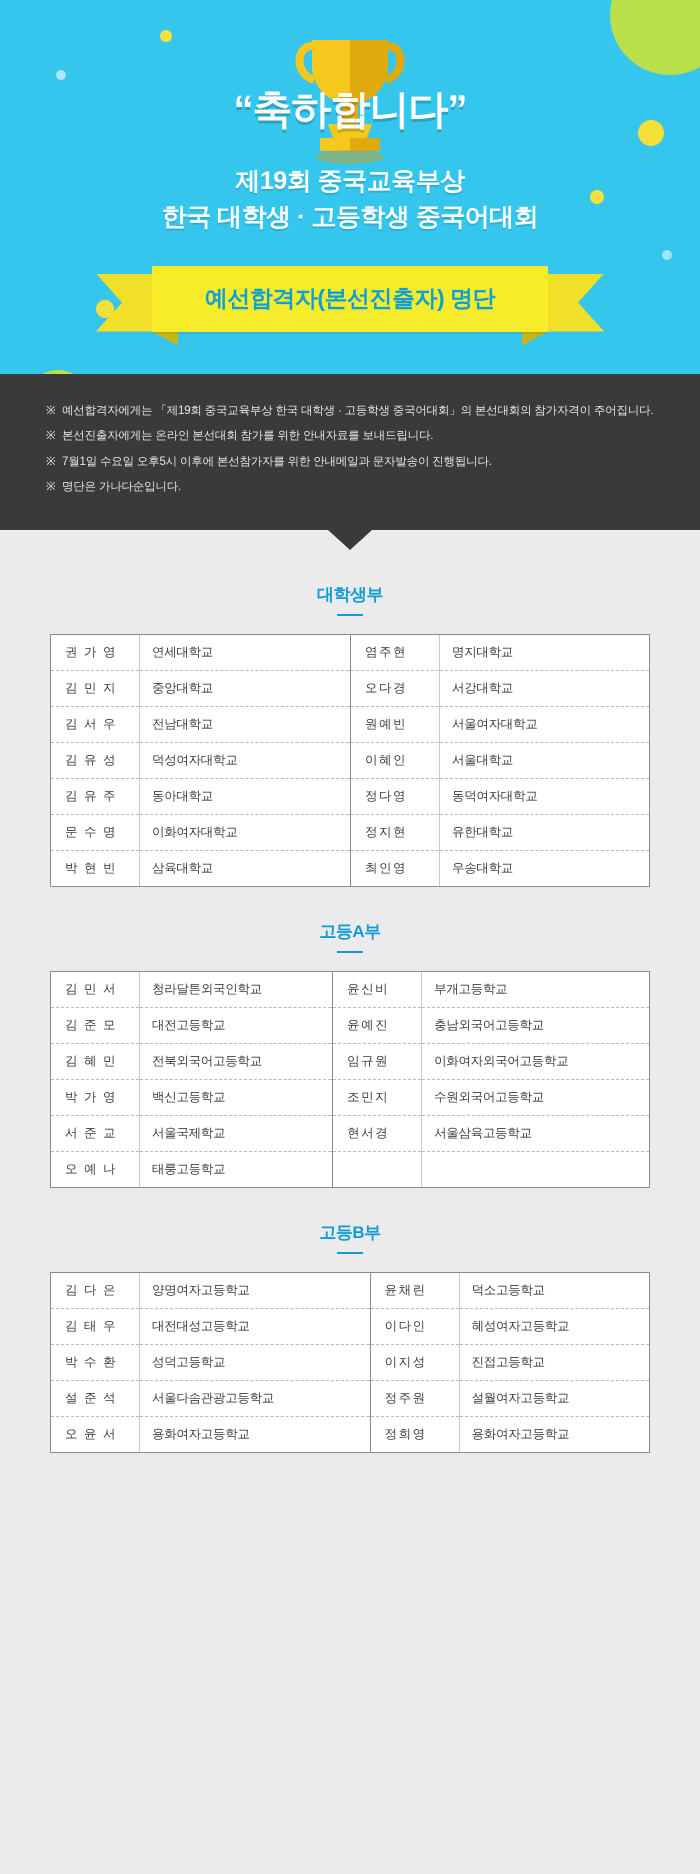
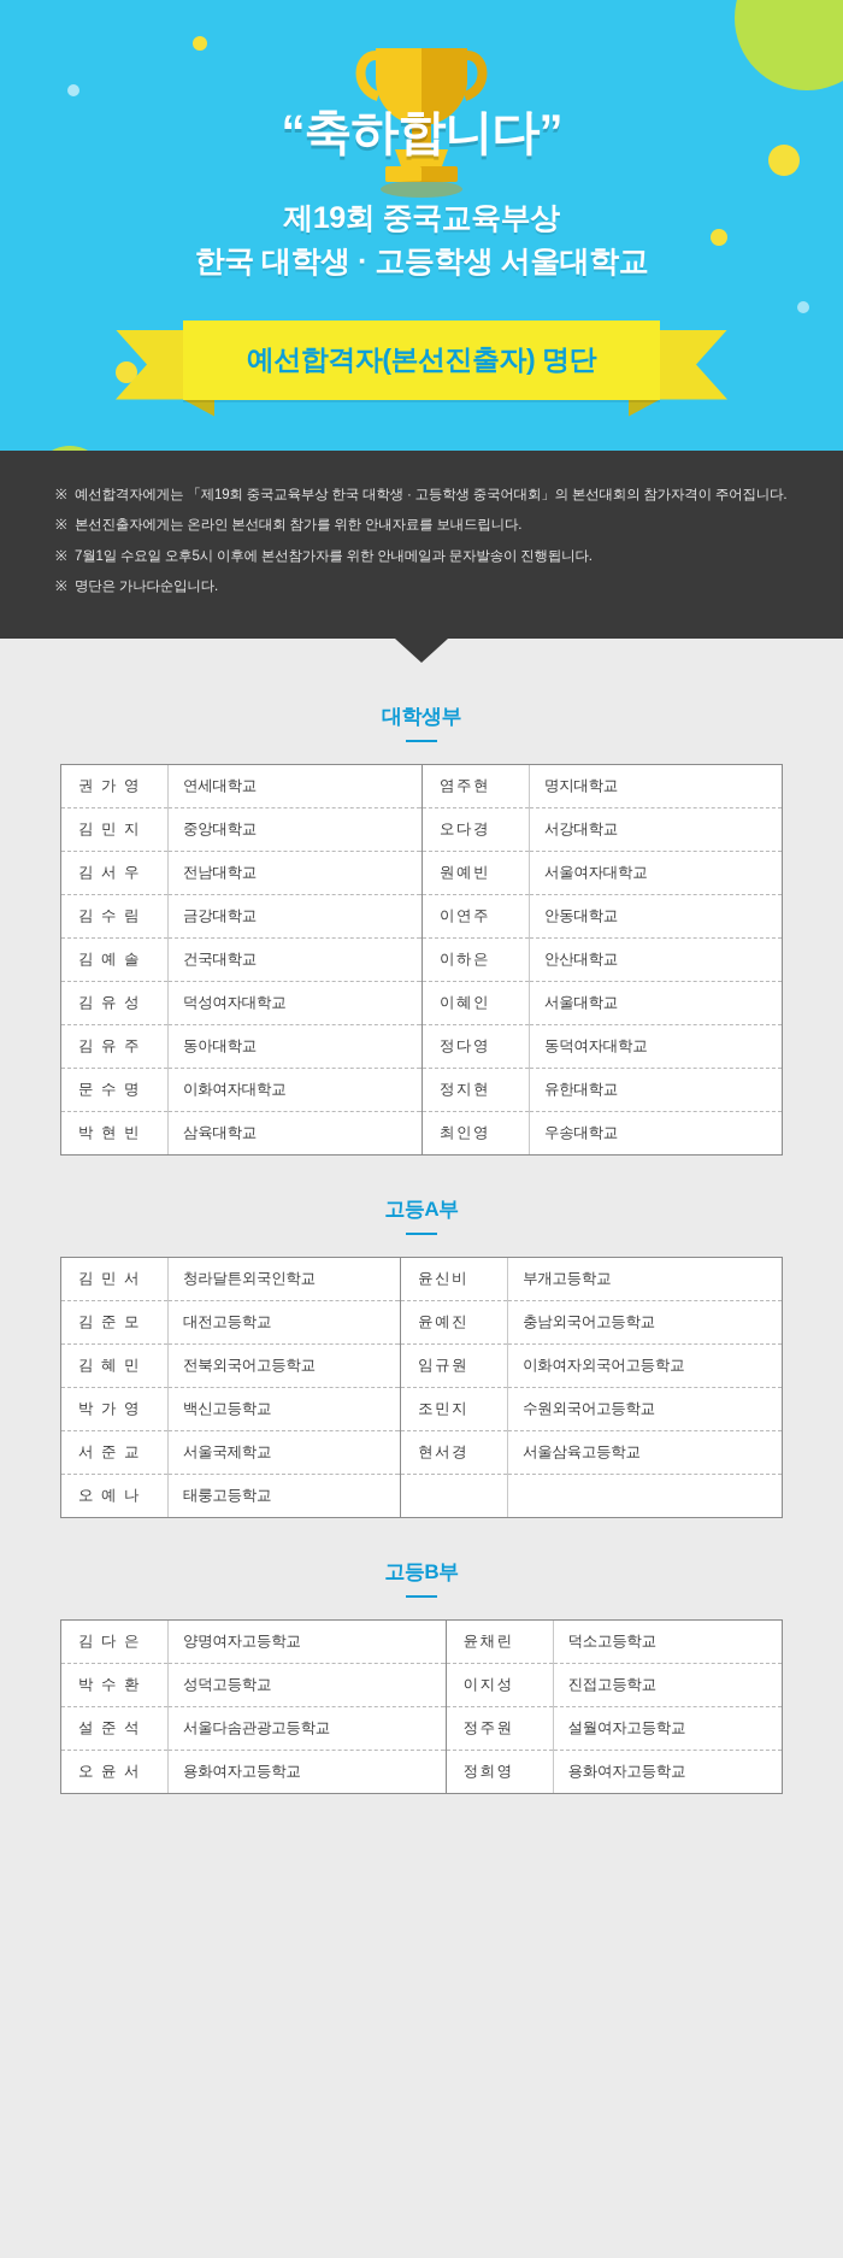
  “축하합니다”
  제19회 중국교육부상
- 한국 대학생 · 고등학생 중국어대회
+ 한국 대학생 · 고등학생 서울대학교
  예선합격자(본선진출자) 명단
  예선합격자에게는 「제19회 중국교육부상 한국 대학생 · 고등학생 중국어대회」의 본선대회의 참가자격이 주어집니다.
  본선진출자에게는 온라인 본선대회 참가를 위한 안내자료를 보내드립니다.
  7월1일 수요일 오후5시 이후에 본선참가자를 위한 안내메일과 문자발송이 진행됩니다.
  명단은 가나다순입니다.
  대학생부
  권 가 영	연세대학교		염주현	명지대학교
  김 민 지	중앙대학교		오다경	서강대학교
  김 서 우	전남대학교		원예빈	서울여자대학교
+ 김 수 림	금강대학교		이연주	안동대학교
+ 김 예 솔	건국대학교		이하은	안산대학교
  김 유 성	덕성여자대학교		이혜인	서울대학교
  김 유 주	동아대학교		정다영	동덕여자대학교
  문 수 명	이화여자대학교		정지현	유한대학교
  박 현 빈	삼육대학교		최인영	우송대학교
  고등A부
  김 민 서	청라달튼외국인학교		윤신비	부개고등학교
  김 준 모	대전고등학교		윤예진	충남외국어고등학교
  김 혜 민	전북외국어고등학교		임규원	이화여자외국어고등학교
  박 가 영	백신고등학교		조민지	수원외국어고등학교
  서 준 교	서울국제학교		현서경	서울삼육고등학교
  오 예 나	태룽고등학교
  고등B부
  김 다 은	양명여자고등학교		윤채린	덕소고등학교
- 김 태 우	대전대성고등학교		이다인	혜성여자고등학교
  박 수 환	성덕고등학교		이지성	진접고등학교
  설 준 석	서울다솜관광고등학교		정주원	설월여자고등학교
  오 윤 서	용화여자고등학교		정희영	용화여자고등학교
